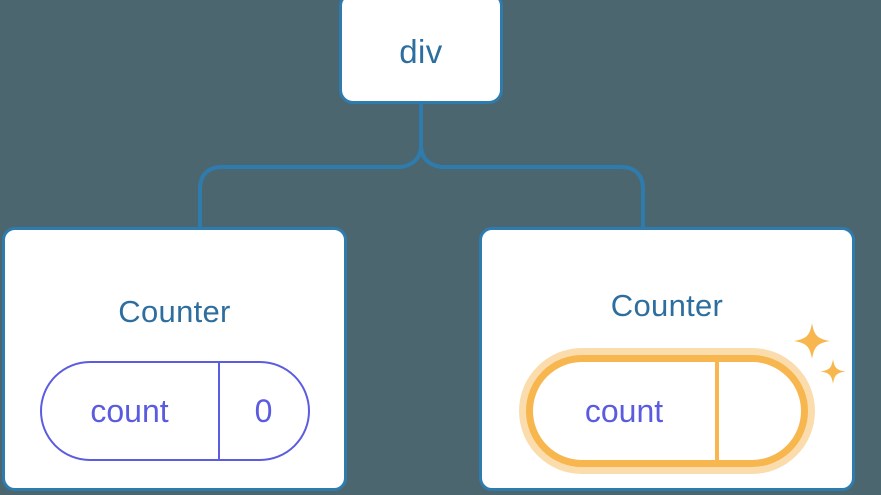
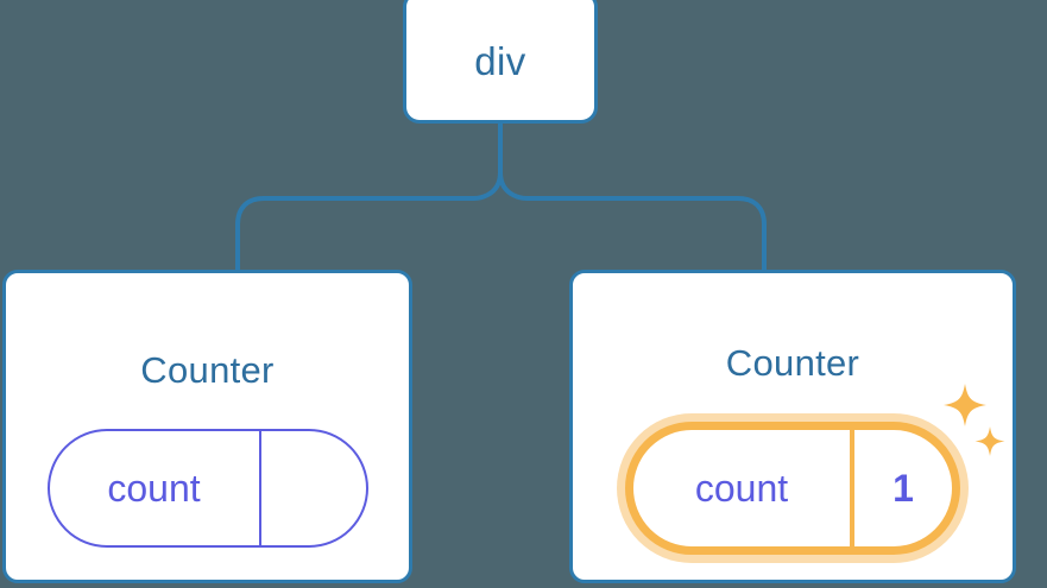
  div
  Counter
  count
- 0
  Counter
  count
+ 1
